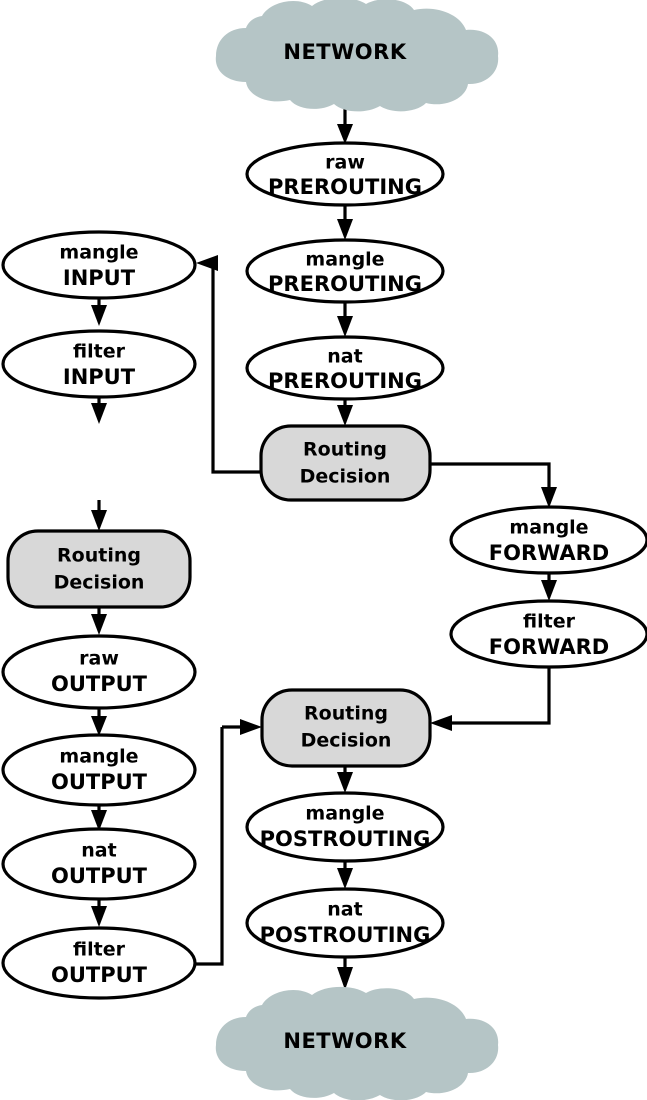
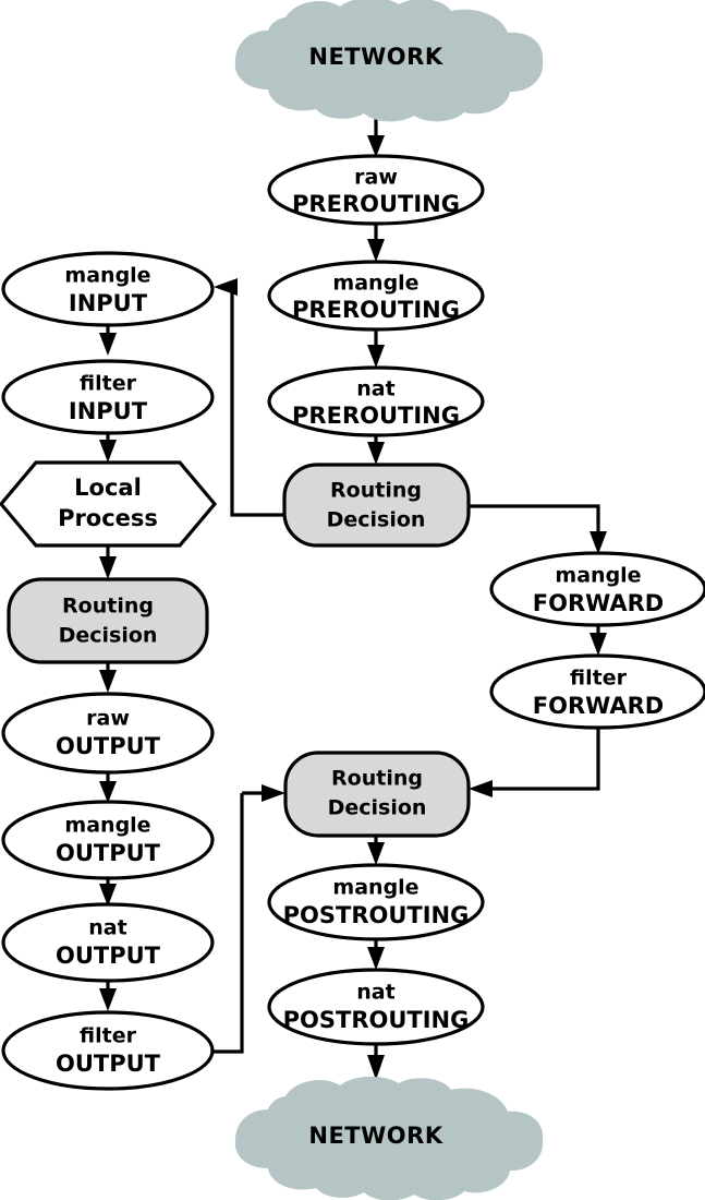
  NETWORK
  raw
  PREROUTING
  mangle
  PREROUTING
  nat
  PREROUTING
  Routing
  Decision
  mangle
  INPUT
  filter
  INPUT
+ Local
+ Process
  Routing
  Decision
  raw
  OUTPUT
  mangle
  OUTPUT
  nat
  OUTPUT
  filter
  OUTPUT
  mangle
  FORWARD
  filter
  FORWARD
  Routing
  Decision
  mangle
  POSTROUTING
  nat
  POSTROUTING
  NETWORK
